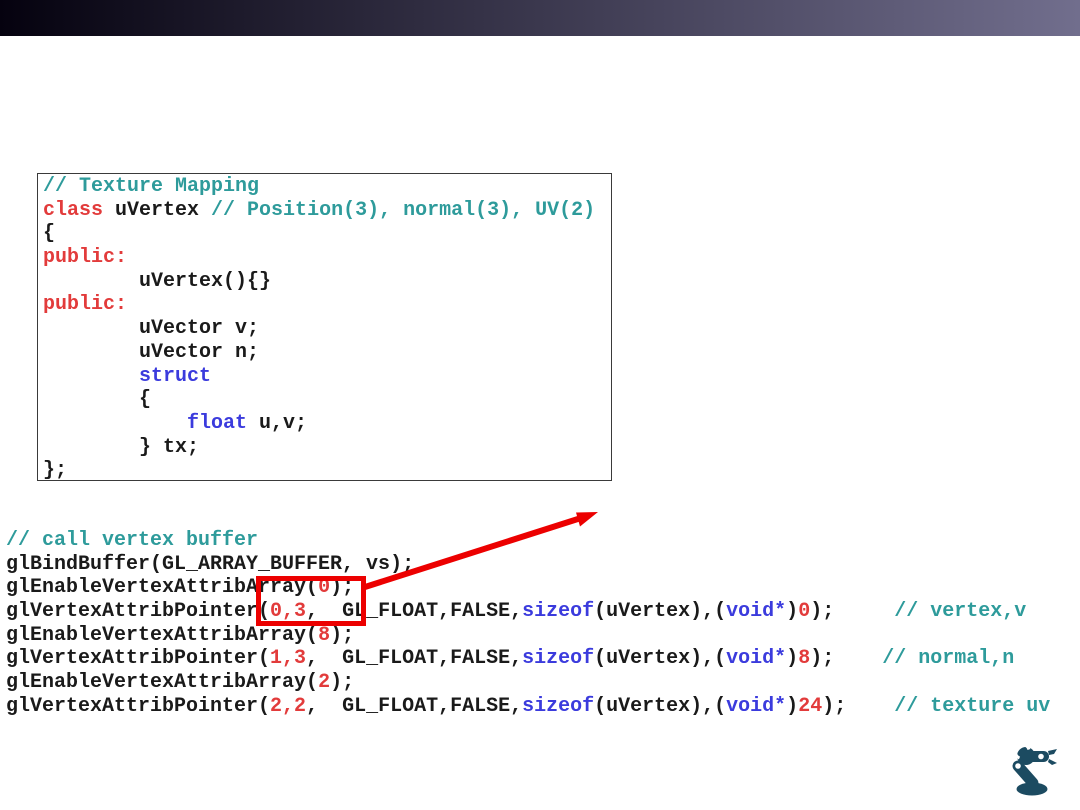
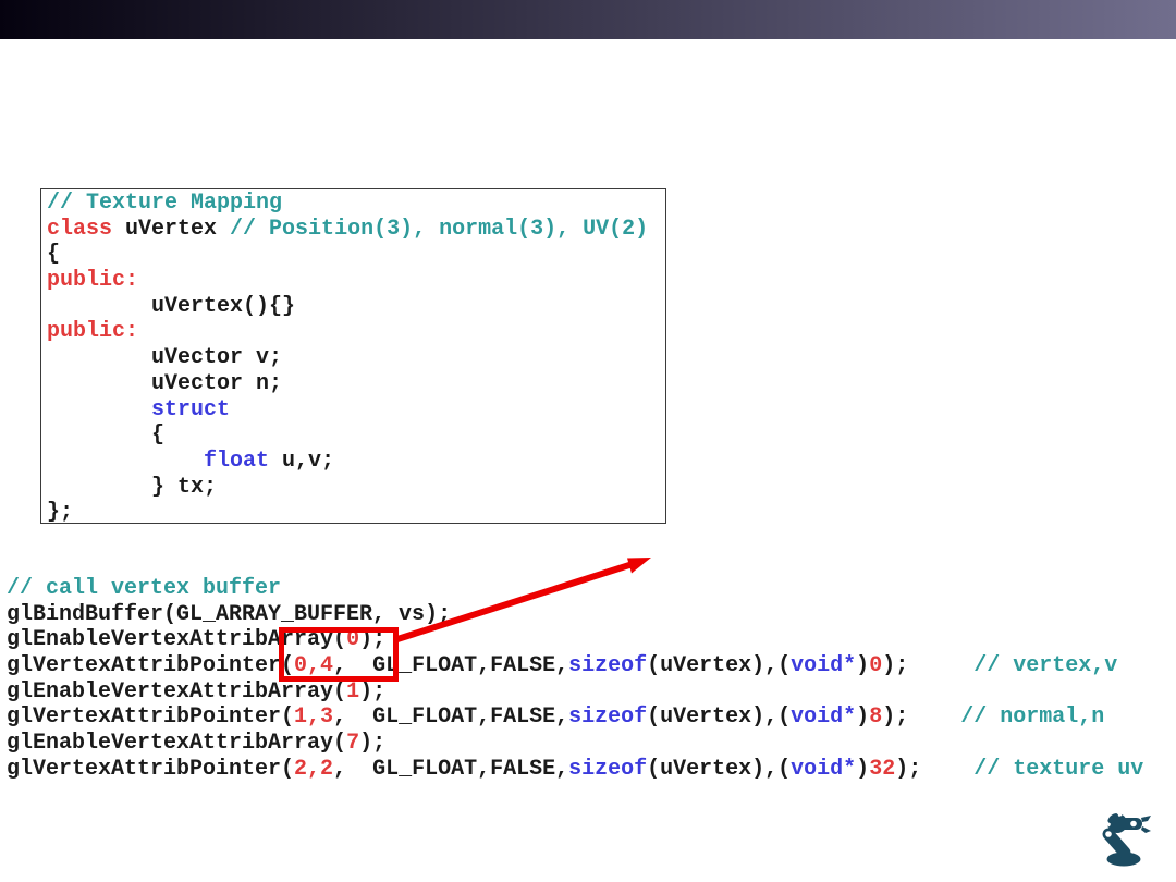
  // Texture Mapping
  class uVertex // Position(3), normal(3), UV(2)
  {
  public:
  uVertex(){}
  public:
  uVector v;
  uVector n;
  struct
  {
  float u,v;
  } tx;
  };
  // call vertex buffer
  glBindBuffer(GL_ARRAY_BUFFER, vs);
  glEnableVertexAttribArray(0);
- glVertexAttribPointer(0,3, GL_FLOAT,FALSE,sizeof(uVertex),(void*)0); // vertex,v
+ glVertexAttribPointer(0,4, GL_FLOAT,FALSE,sizeof(uVertex),(void*)0); // vertex,v
- glEnableVertexAttribArray(8);
+ glEnableVertexAttribArray(1);
  glVertexAttribPointer(1,3, GL_FLOAT,FALSE,sizeof(uVertex),(void*)8); // normal,n
- glEnableVertexAttribArray(2);
+ glEnableVertexAttribArray(7);
- glVertexAttribPointer(2,2, GL_FLOAT,FALSE,sizeof(uVertex),(void*)24); // texture uv
+ glVertexAttribPointer(2,2, GL_FLOAT,FALSE,sizeof(uVertex),(void*)32); // texture uv
